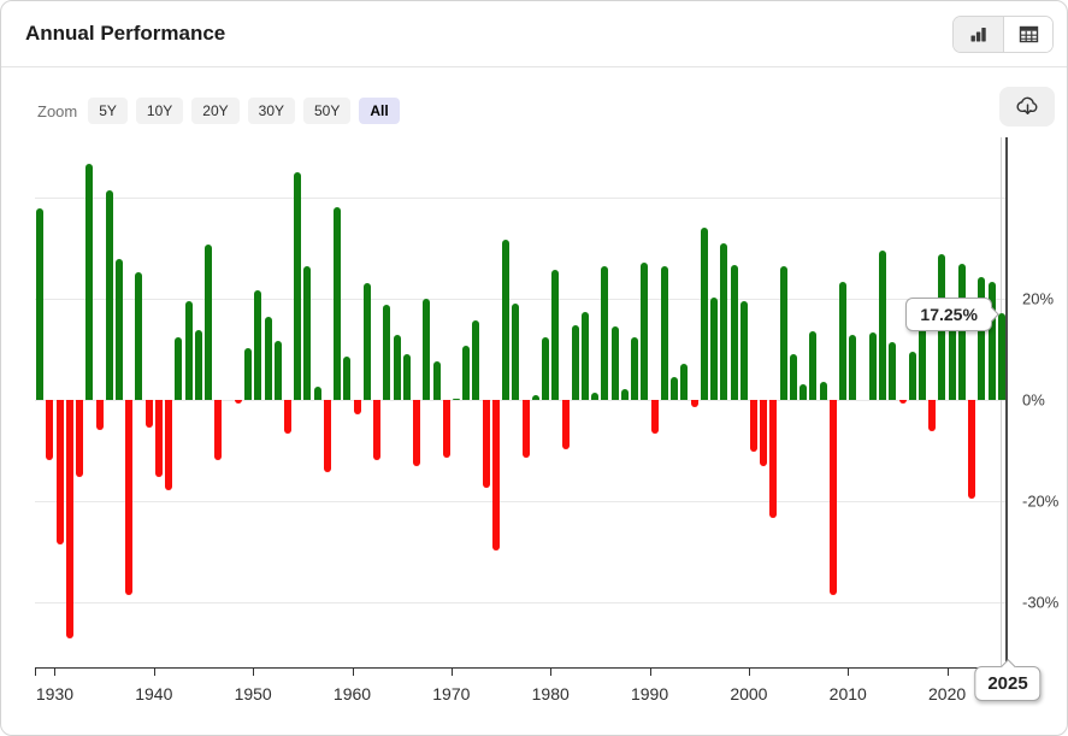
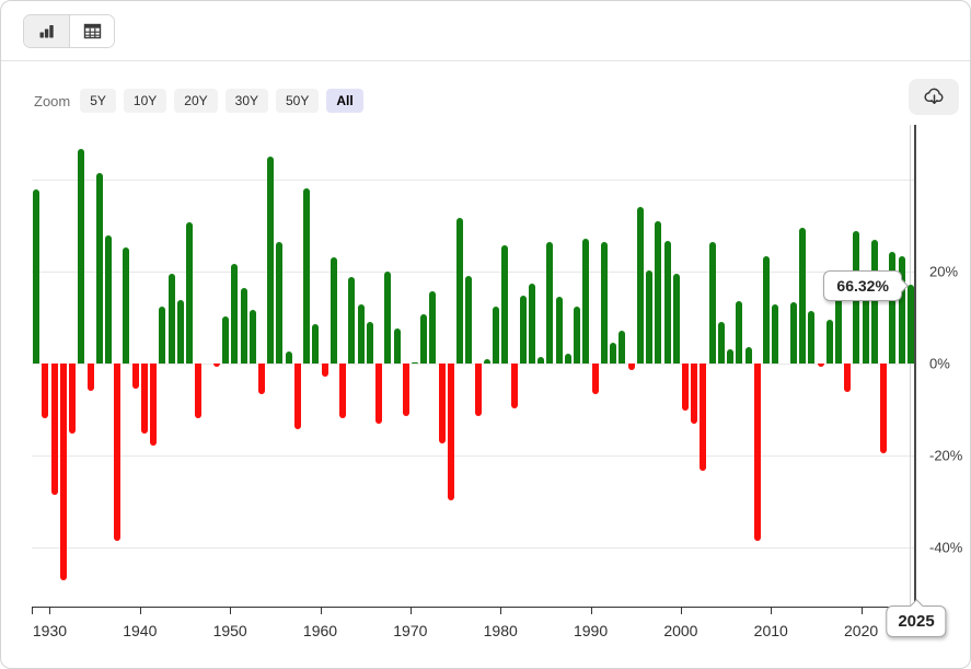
- Annual Performance
  Zoom
  5Y
  10Y
  20Y
  30Y
  50Y
  All
- 17.25%
+ 66.32%
  2025
  20%
  0%
  -20%
- -30%
+ -40%
  1930
  1940
  1950
  1960
  1970
  1980
  1990
  2000
  2010
  2020
